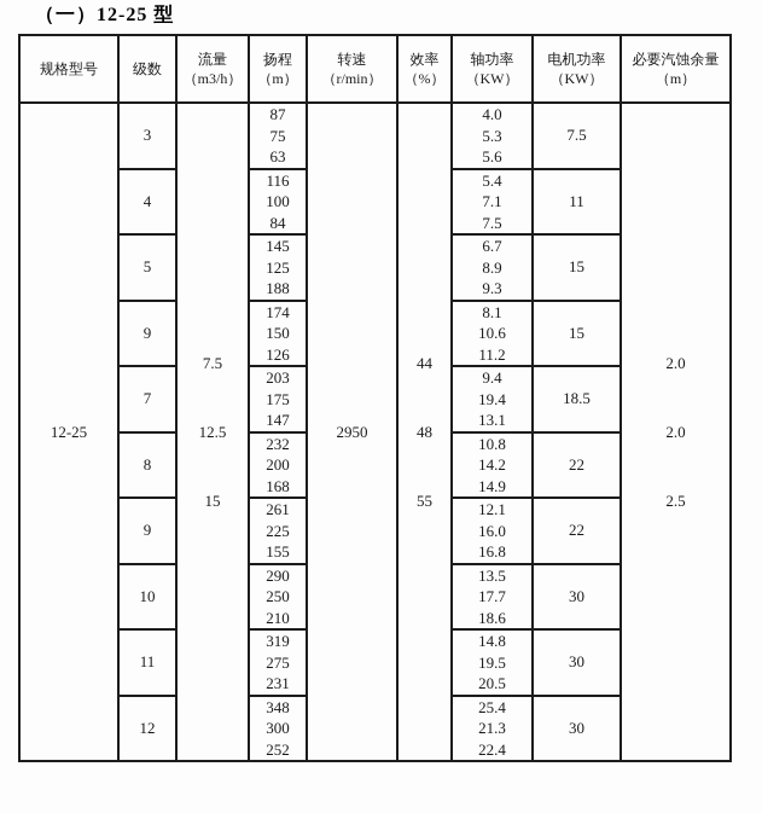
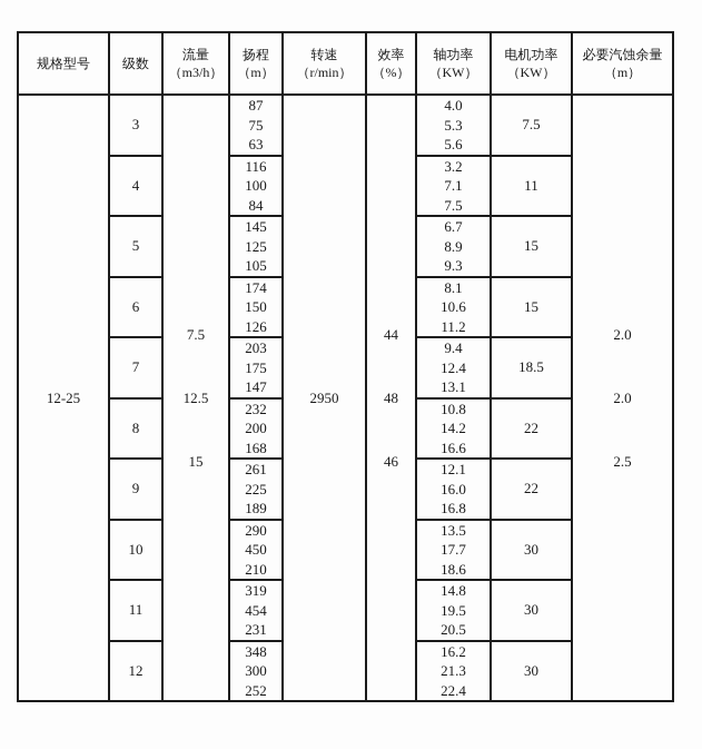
- （一）12-25 型
  规格型号	级数	流量（m3/h）	扬程（m）	转速（r/min）	效率（%）	轴功率（KW）	电机功率（KW）	必要汽蚀余量（m）
- 12-25	3	7.5 12.5 15	87 75 63	2950	44 48 55	4.0 5.3 5.6	7.5	2.0 2.0 2.5
+ 12-25	3	7.5 12.5 15	87 75 63	2950	44 48 46	4.0 5.3 5.6	7.5	2.0 2.0 2.5
- 4	116 100 84	5.4 7.1 7.5	11
+ 4	116 100 84	3.2 7.1 7.5	11
- 5	145 125 188	6.7 8.9 9.3	15
+ 5	145 125 105	6.7 8.9 9.3	15
- 9	174 150 126	8.1 10.6 11.2	15
+ 6	174 150 126	8.1 10.6 11.2	15
- 7	203 175 147	9.4 19.4 13.1	18.5
+ 7	203 175 147	9.4 12.4 13.1	18.5
- 8	232 200 168	10.8 14.2 14.9	22
+ 8	232 200 168	10.8 14.2 16.6	22
- 9	261 225 155	12.1 16.0 16.8	22
+ 9	261 225 189	12.1 16.0 16.8	22
- 10	290 250 210	13.5 17.7 18.6	30
+ 10	290 450 210	13.5 17.7 18.6	30
- 11	319 275 231	14.8 19.5 20.5	30
+ 11	319 454 231	14.8 19.5 20.5	30
- 12	348 300 252	25.4 21.3 22.4	30
+ 12	348 300 252	16.2 21.3 22.4	30
